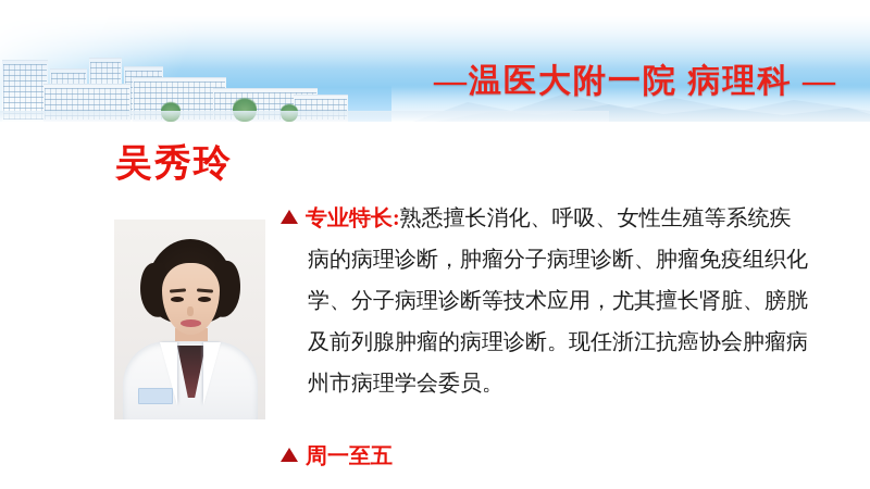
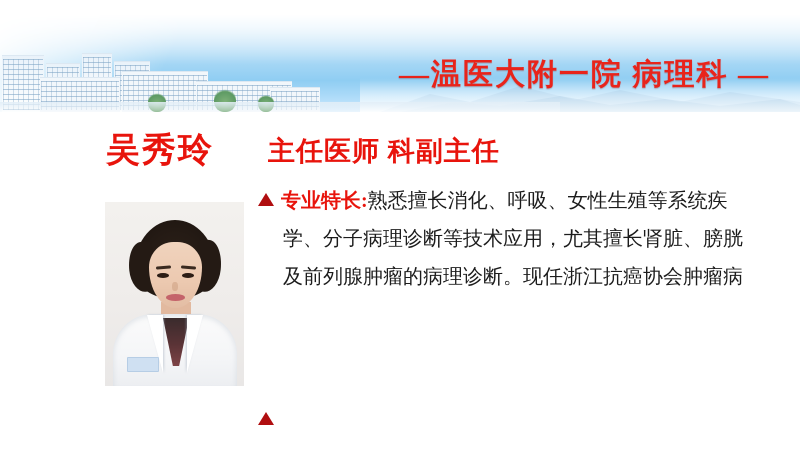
  —温医大附一院 病理科 —
  吴秀玲
+ 主任医师 科副主任
  专业特长:熟悉擅长消化、呼吸、女性生殖等系统疾
- 病的病理诊断，肿瘤分子病理诊断、肿瘤免疫组织化
  学、分子病理诊断等技术应用，尤其擅长肾脏、膀胱
  及前列腺肿瘤的病理诊断。现任浙江抗癌协会肿瘤病
- 州市病理学会委员。
- 周一至五
